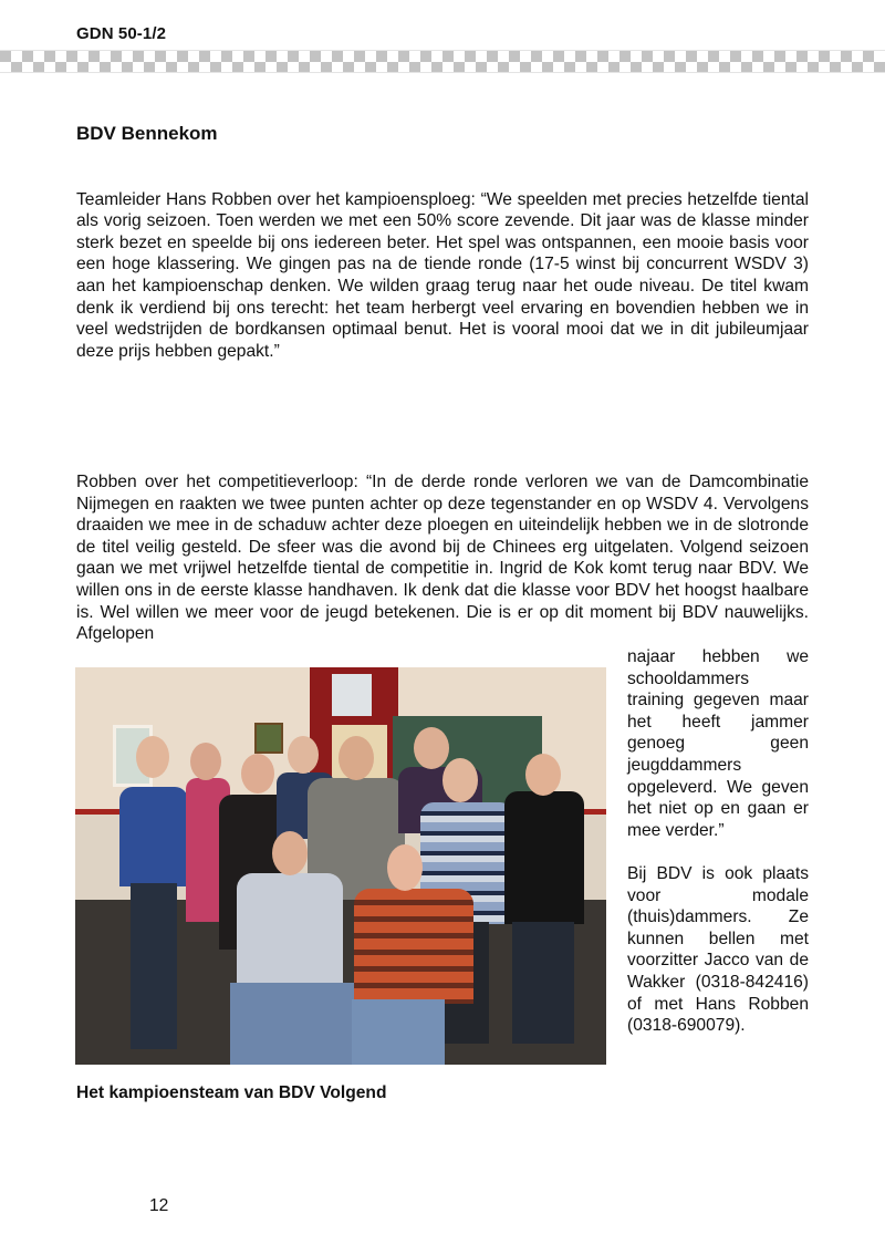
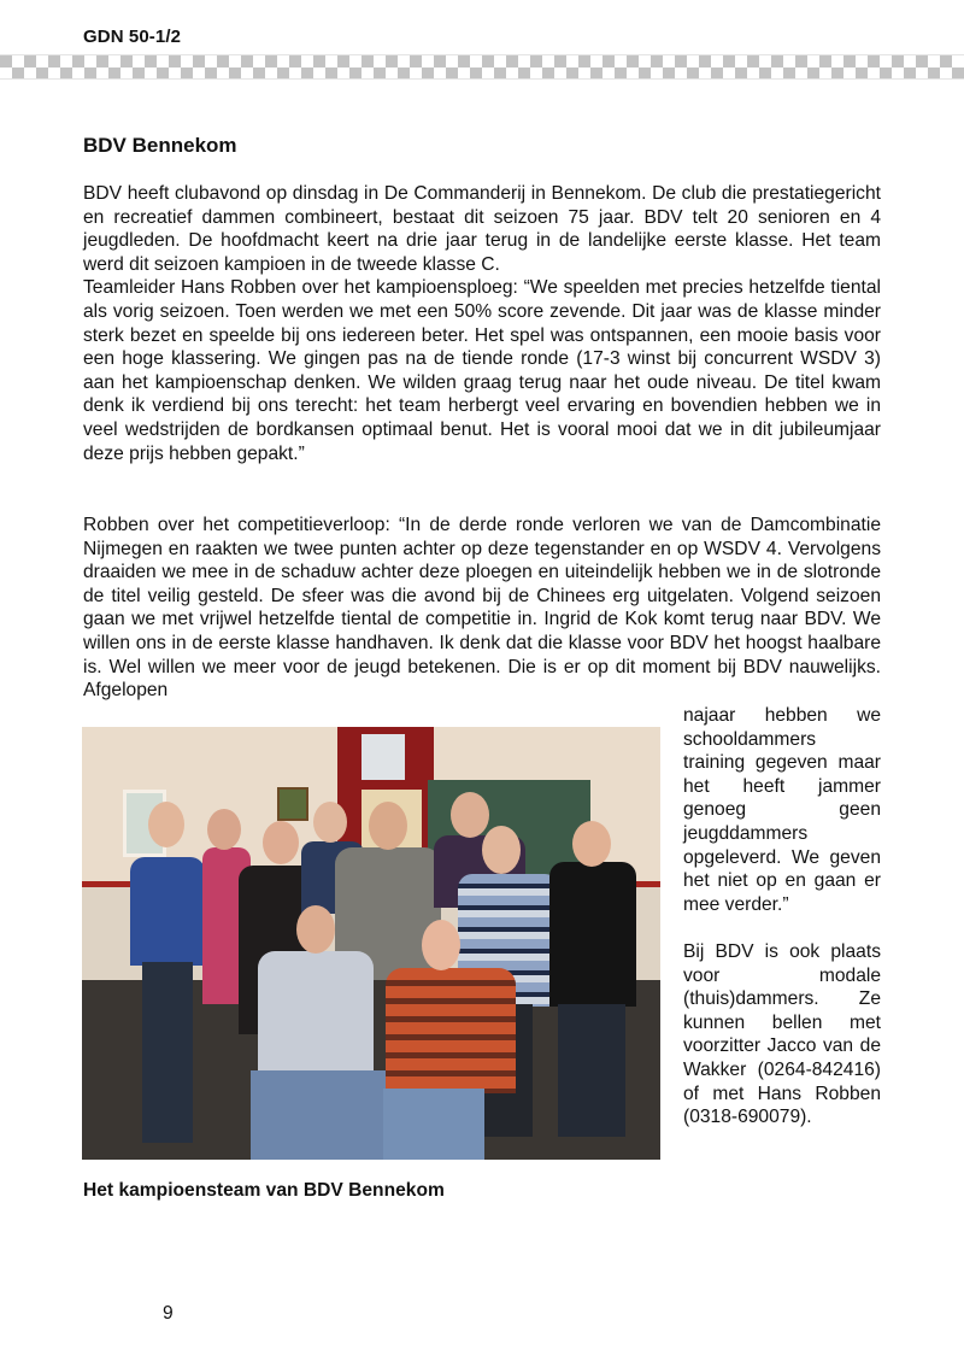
  GDN 50-1/2
  BDV Bennekom
+ BDV heeft clubavond op dinsdag in De Commanderij in Bennekom. De club die prestatiegericht en recreatief dammen combineert, bestaat dit seizoen 75 jaar. BDV telt 20 senioren en 4 jeugdleden. De hoofdmacht keert na drie jaar terug in de landelijke eerste klasse. Het team werd dit seizoen kampioen in de tweede klasse C.
- Teamleider Hans Robben over het kampioensploeg: “We speelden met precies hetzelfde tiental als vorig seizoen. Toen werden we met een 50% score zevende. Dit jaar was de klasse minder sterk bezet en speelde bij ons iedereen beter. Het spel was ontspannen, een mooie basis voor een hoge klassering. We gingen pas na de tiende ronde (17-5 winst bij concurrent WSDV 3) aan het kampioenschap denken. We wilden graag terug naar het oude niveau. De titel kwam denk ik verdiend bij ons terecht: het team herbergt veel ervaring en bovendien hebben we in veel wedstrijden de bordkansen optimaal benut. Het is vooral mooi dat we in dit jubileumjaar deze prijs hebben gepakt.”
+ Teamleider Hans Robben over het kampioensploeg: “We speelden met precies hetzelfde tiental als vorig seizoen. Toen werden we met een 50% score zevende. Dit jaar was de klasse minder sterk bezet en speelde bij ons iedereen beter. Het spel was ontspannen, een mooie basis voor een hoge klassering. We gingen pas na de tiende ronde (17-3 winst bij concurrent WSDV 3) aan het kampioenschap denken. We wilden graag terug naar het oude niveau. De titel kwam denk ik verdiend bij ons terecht: het team herbergt veel ervaring en bovendien hebben we in veel wedstrijden de bordkansen optimaal benut. Het is vooral mooi dat we in dit jubileumjaar deze prijs hebben gepakt.”
  Robben over het competitieverloop: “In de derde ronde verloren we van de Damcombinatie Nijmegen en raakten we twee punten achter op deze tegenstander en op WSDV 4. Vervolgens draaiden we mee in de schaduw achter deze ploegen en uiteindelijk hebben we in de slotronde de titel veilig gesteld. De sfeer was die avond bij de Chinees erg uitgelaten. Volgend seizoen gaan we met vrijwel hetzelfde tiental de competitie in. Ingrid de Kok komt terug naar BDV. We willen ons in de eerste klasse handhaven. Ik denk dat die klasse voor BDV het hoogst haalbare is. Wel willen we meer voor de jeugd betekenen. Die is er op dit moment bij BDV nauwelijks. Afgelopen
  najaar hebben we schooldammers training gegeven maar het heeft jammer genoeg geen jeugddammers opgeleverd. We geven het niet op en gaan er mee verder.”
- Bij BDV is ook plaats voor modale (thuis)dammers. Ze kunnen bellen met voorzitter Jacco van de Wakker (0318-842416) of met Hans Robben (0318-690079).
+ Bij BDV is ook plaats voor modale (thuis)dammers. Ze kunnen bellen met voorzitter Jacco van de Wakker (0264-842416) of met Hans Robben (0318-690079).
- Het kampioensteam van BDV Volgend
+ Het kampioensteam van BDV Bennekom
- 12
+ 9
